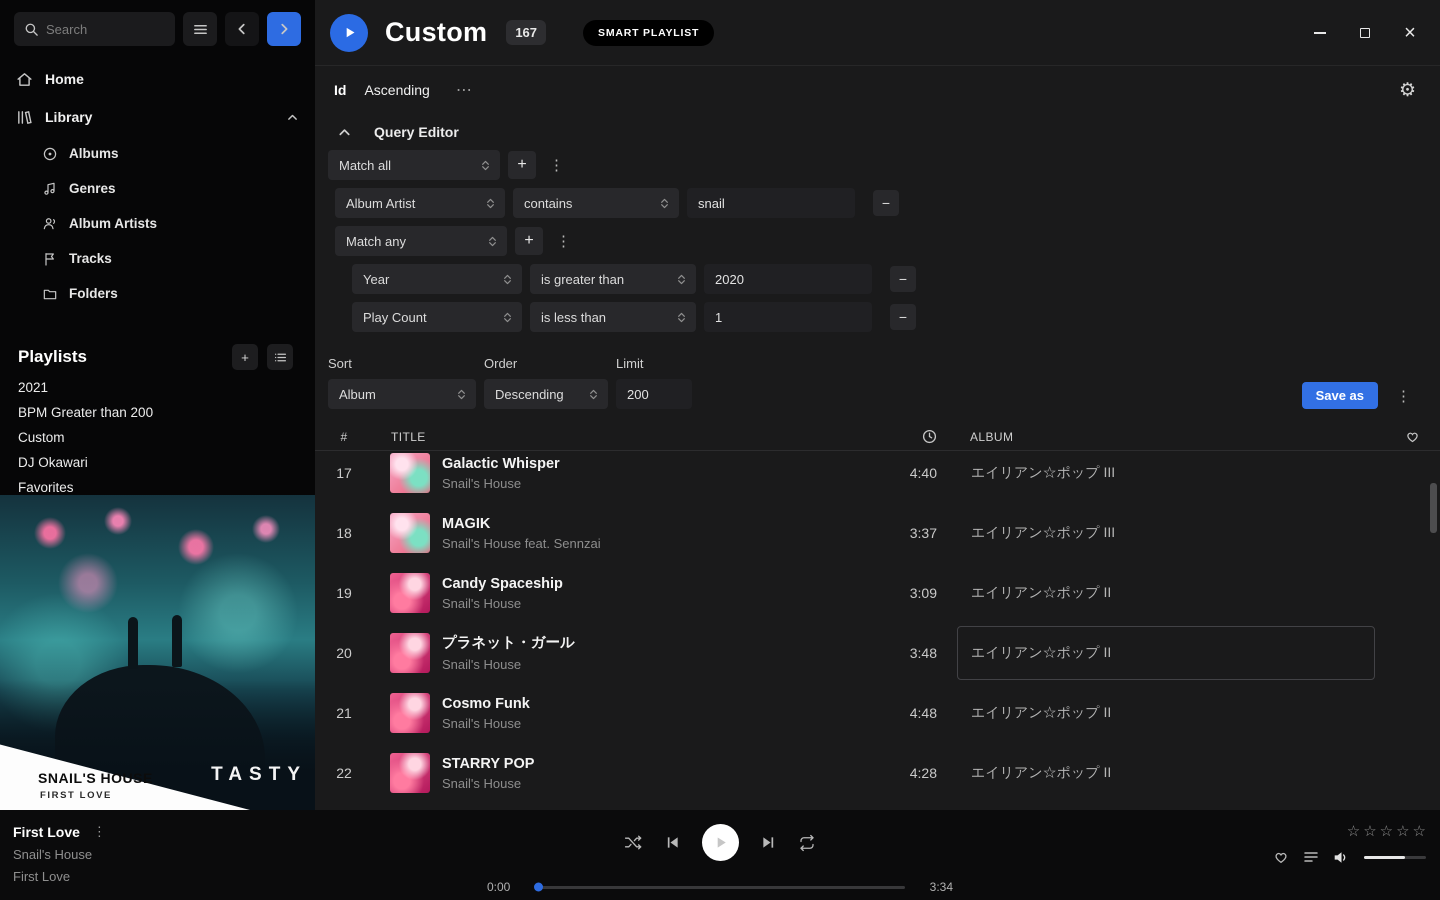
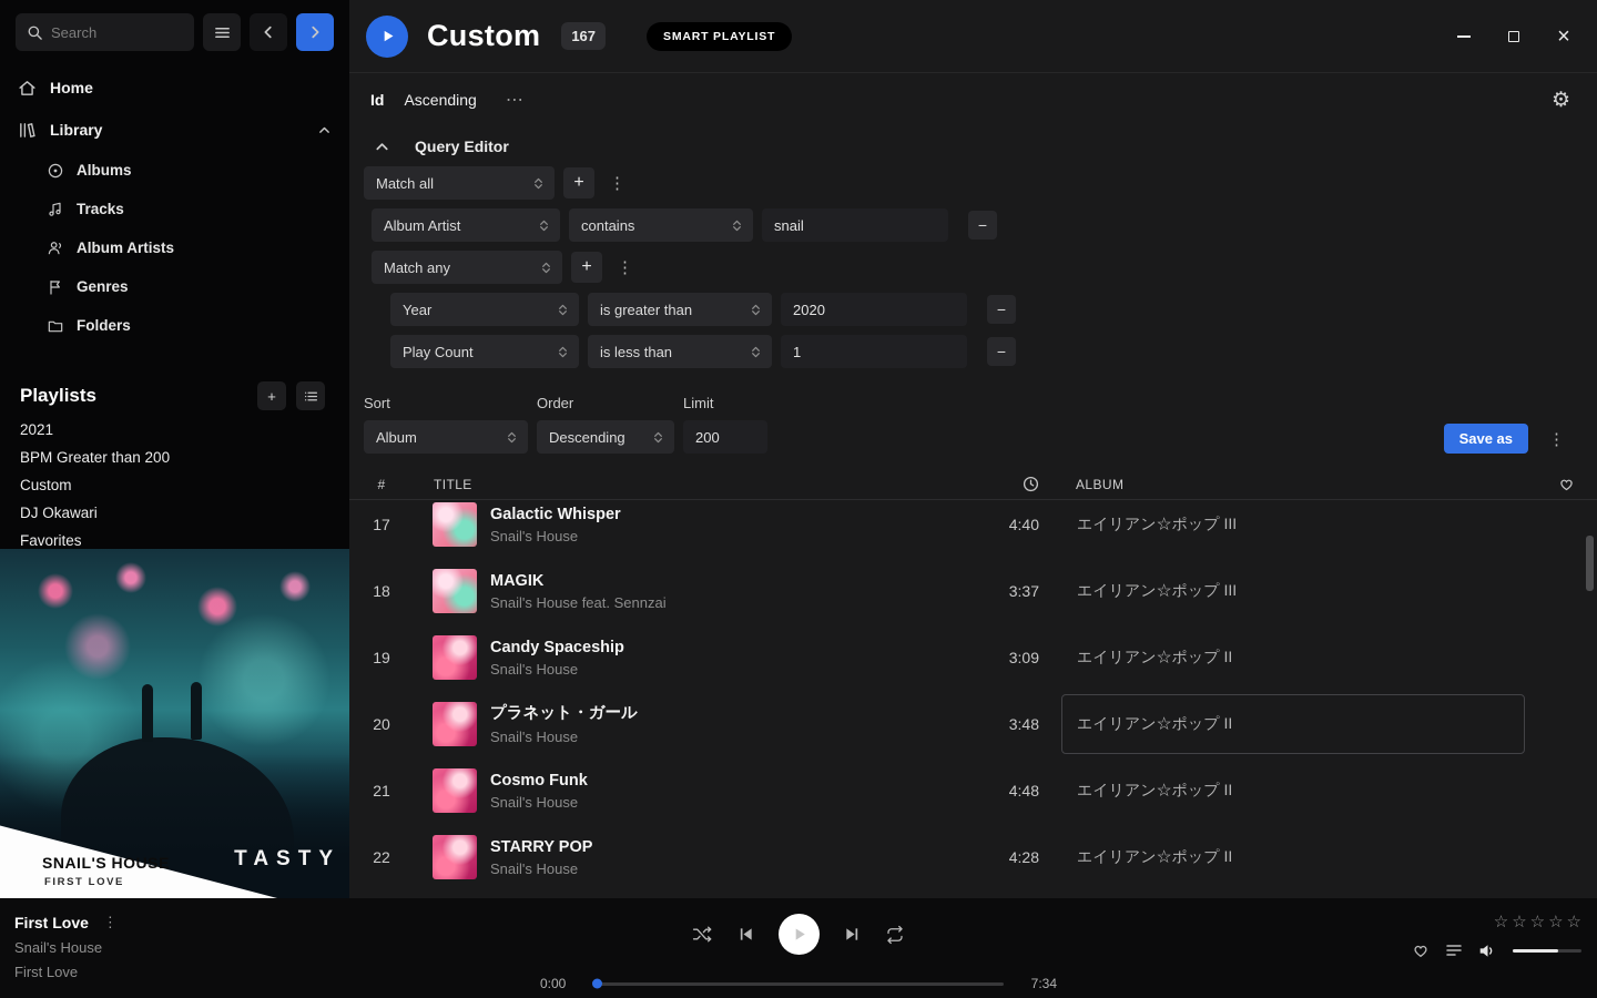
  Search
  Home
  Library
  Albums
- Genres
+ Tracks
  Album Artists
- Tracks
+ Genres
  Folders
  Playlists
  +
  2021
  BPM Greater than 200
  Custom
  DJ Okawari
  Favorites
  TASTY
  SNAIL'S HOUSE
  FIRST LOVE
  Custom
  167
  SMART PLAYLIST
  ×
  Id
  Ascending
  ⋯
  ⚙
  Query Editor
  Match all
  +
  ⋮
  Album Artist
  contains
  snail
  −
  Match any
  +
  ⋮
  Year
  is greater than
  2020
  −
  Play Count
  is less than
  1
  −
  Sort
  Album
  Order
  Descending
  Limit
  200
  Save as
  ⋮
  #
  TITLE
  ALBUM
  17
  Galactic Whisper
  Snail's House
  4:40
  エイリアン☆ポップ III
  18
  MAGIK
  Snail's House feat. Sennzai
  3:37
  エイリアン☆ポップ III
  19
  Candy Spaceship
  Snail's House
  3:09
  エイリアン☆ポップ II
  20
  プラネット・ガール
  Snail's House
  3:48
  エイリアン☆ポップ II
  21
  Cosmo Funk
  Snail's House
  4:48
  エイリアン☆ポップ II
  22
  STARRY POP
  Snail's House
  4:28
  エイリアン☆ポップ II
  First Love
  ⋮
  Snail's House
  First Love
  0:00
- 3:34
+ 7:34
  ☆
  ☆
  ☆
  ☆
  ☆
